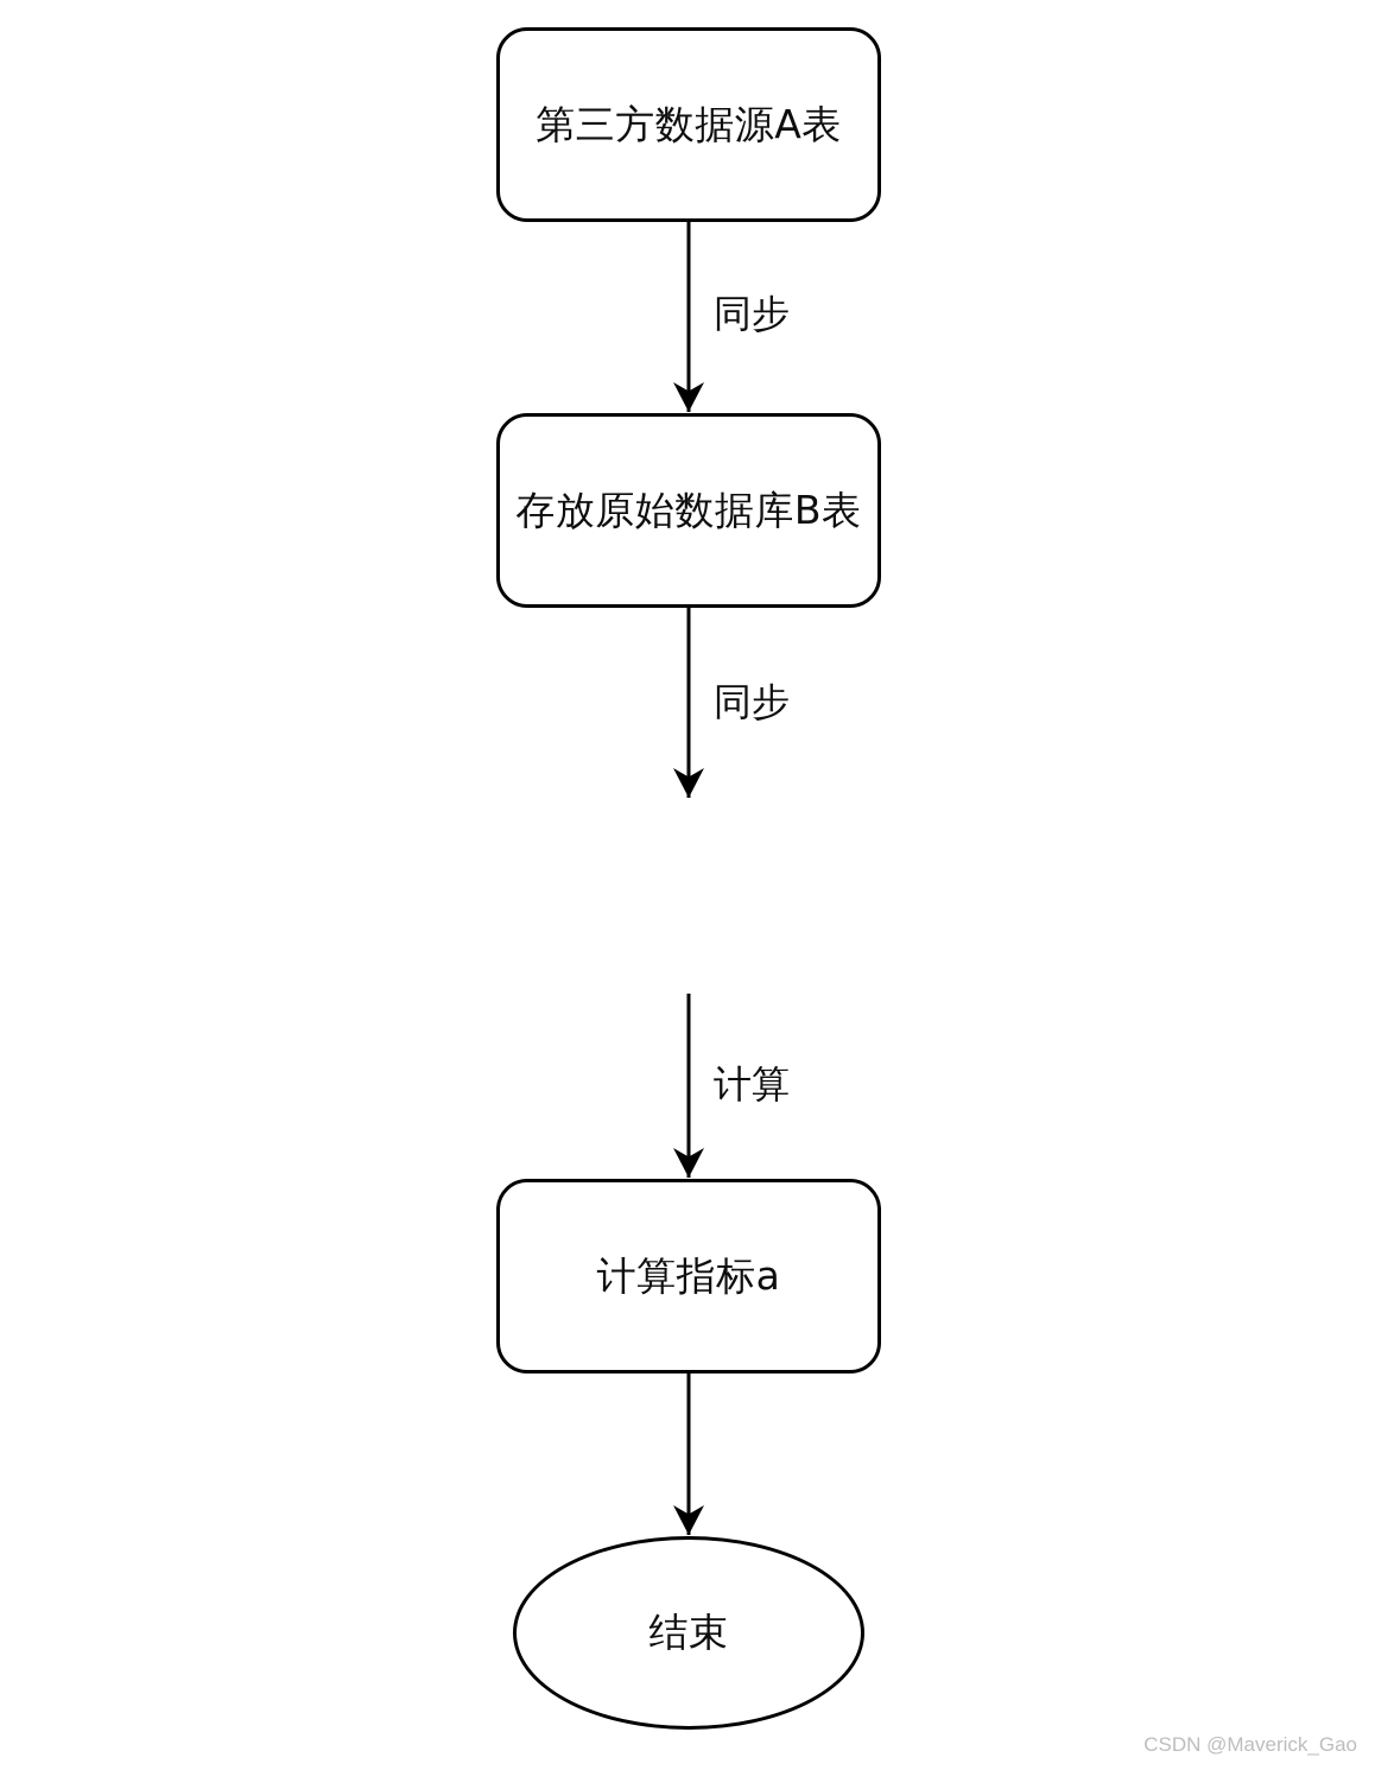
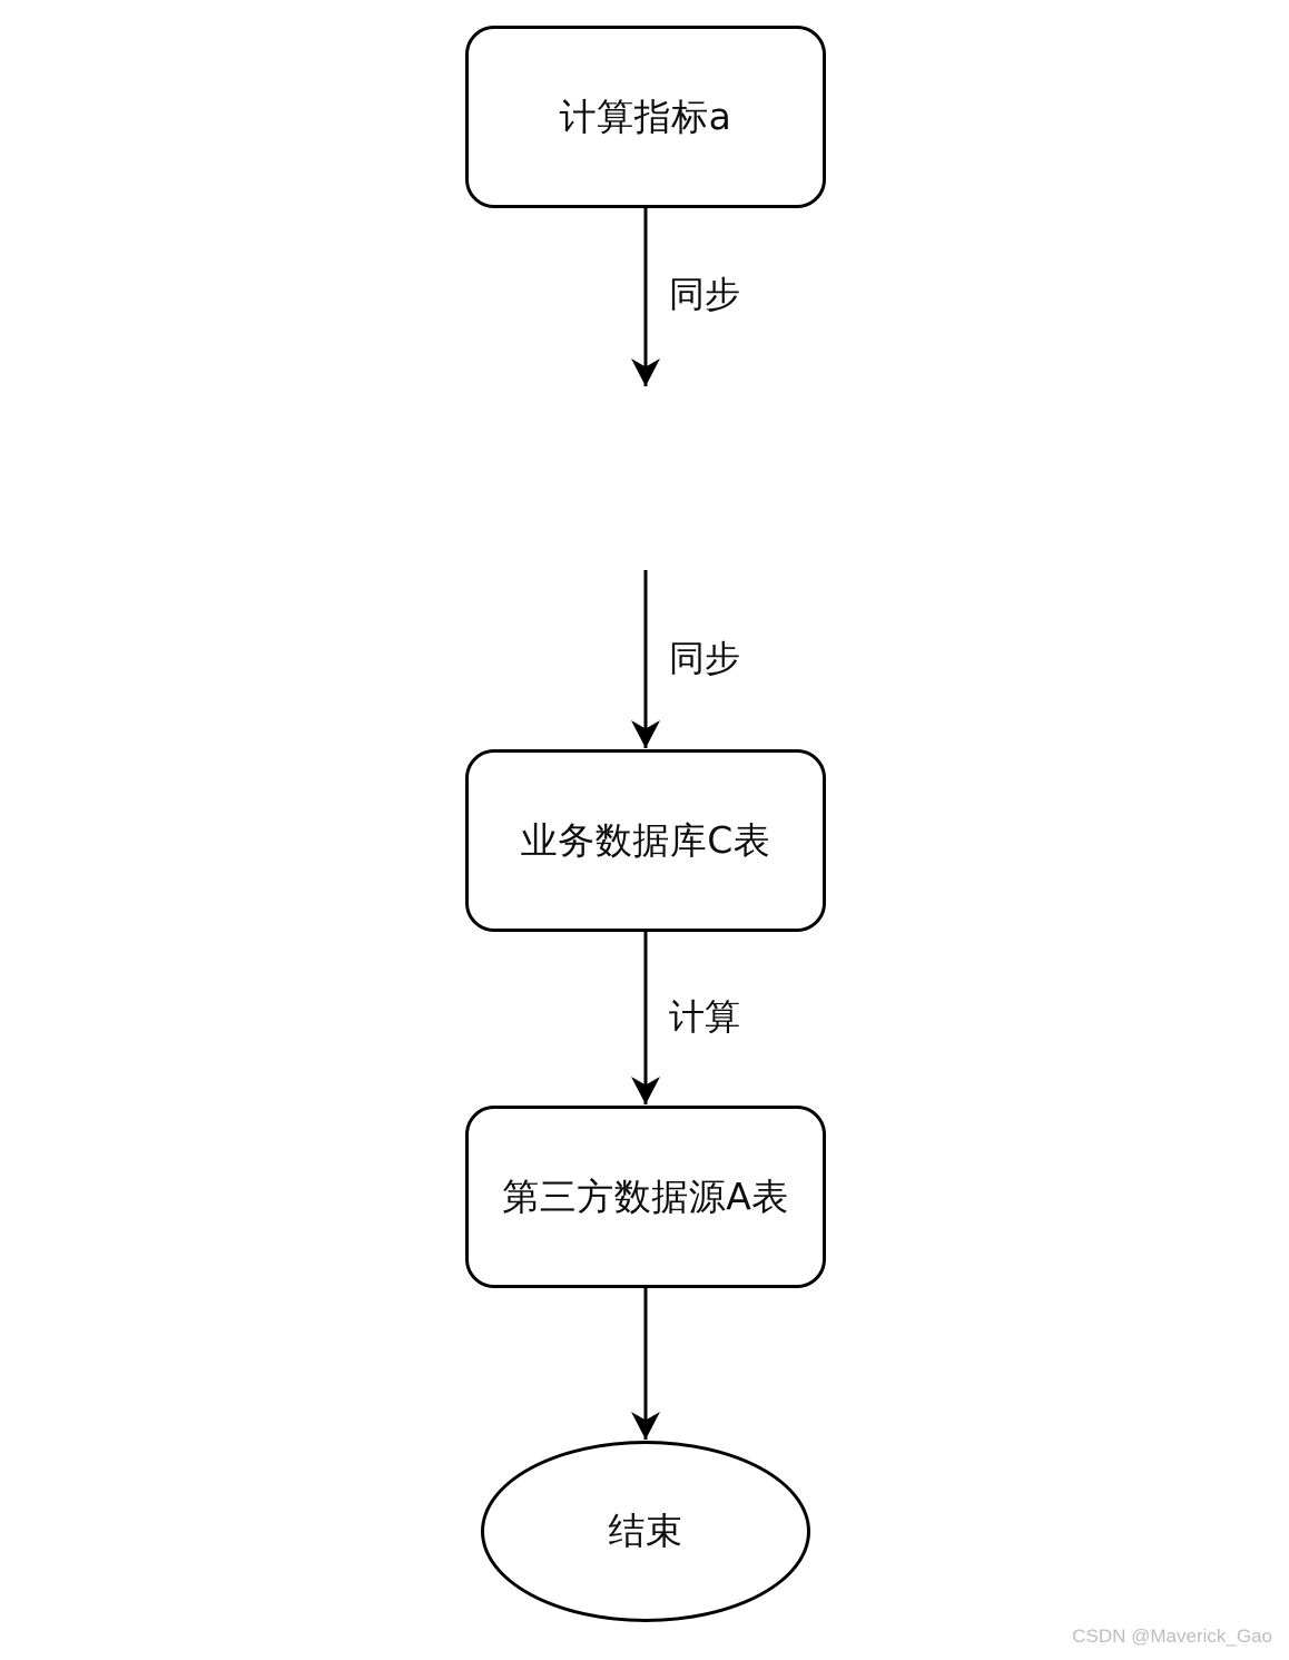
- 第三方数据源A表
+ 计算指标a
  同步
- 存放原始数据库B表
  同步
+ 业务数据库C表
  计算
- 计算指标a
+ 第三方数据源A表
  结束
  CSDN @Maverick_Gao
